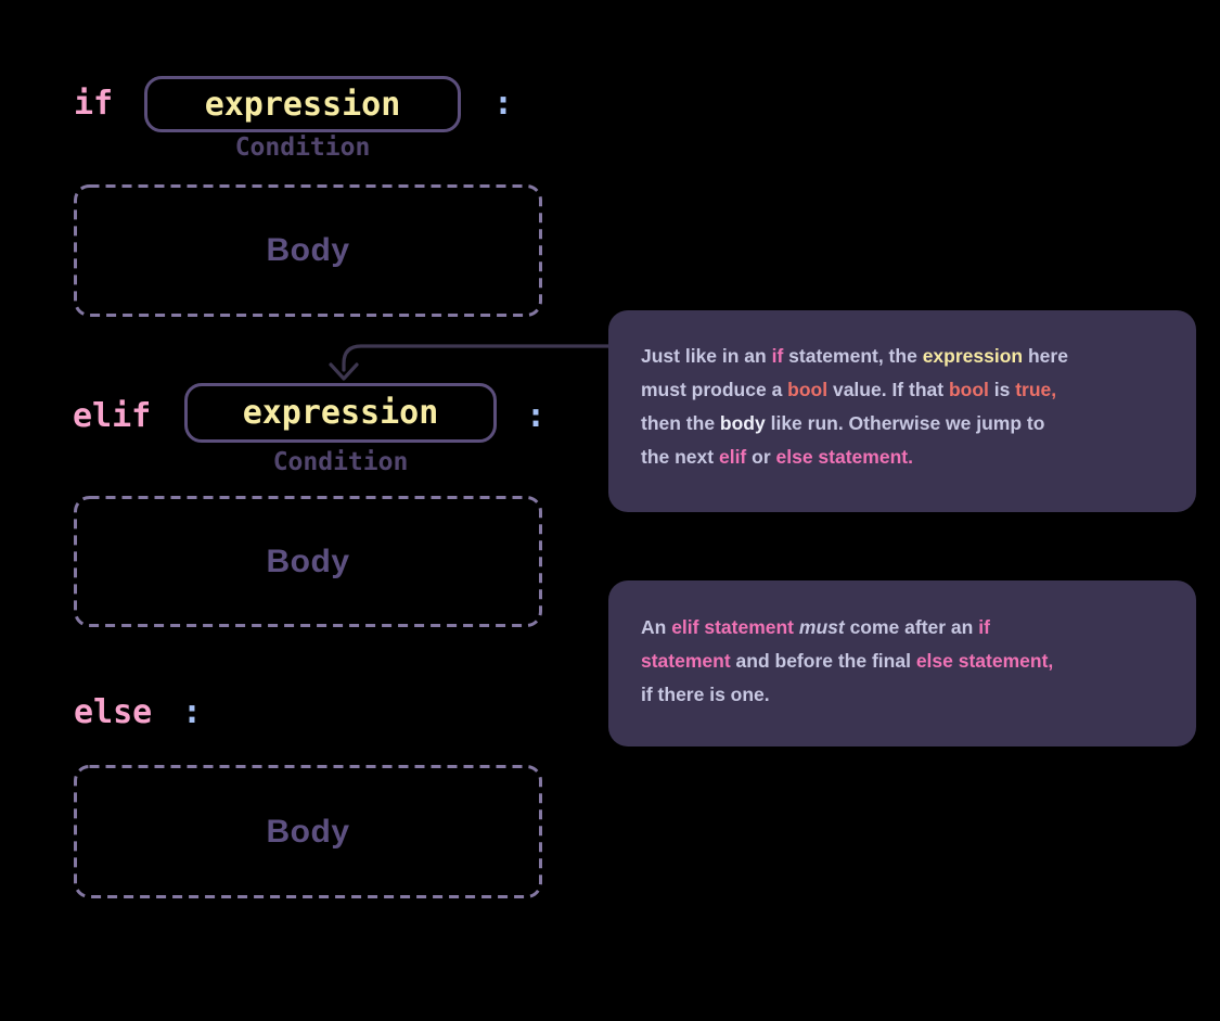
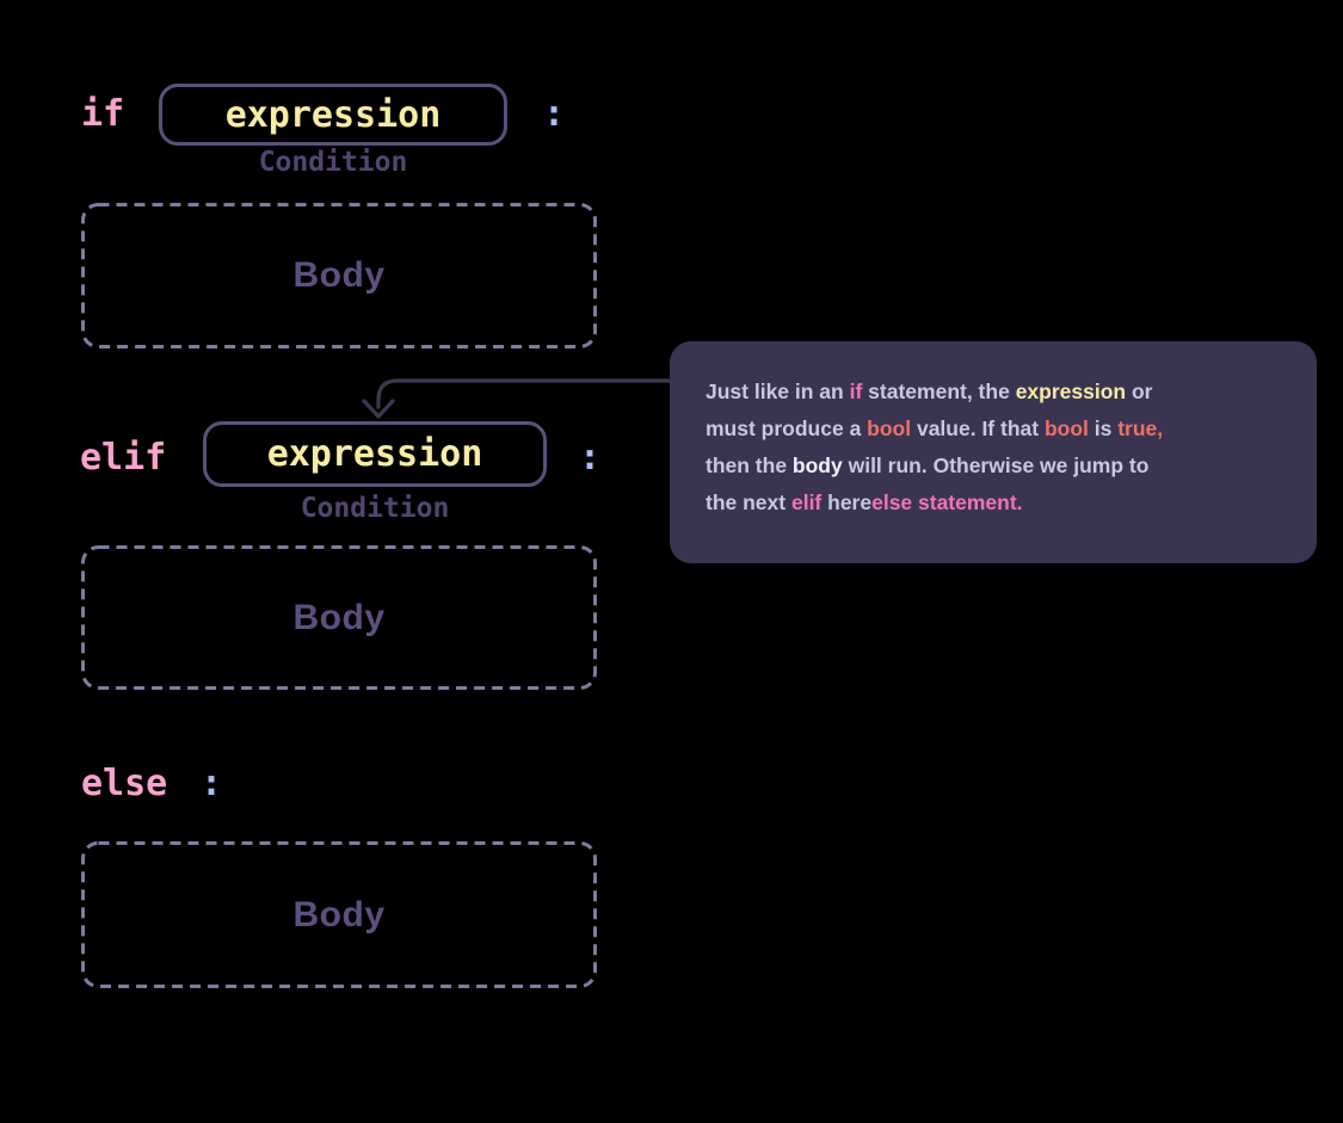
  if
  expression
  :
  Condition
  Body
  elif
  expression
  :
  Condition
  Body
  else
  :
  Body
- Just like in an if statement, the expression here
+ Just like in an if statement, the expression or
  must produce a bool value. If that bool is true,
- then the body like run. Otherwise we jump to
+ then the body will run. Otherwise we jump to
- the next elif or else statement.
+ the next elif hereelse statement.
- An elif statement must come after an if
- statement and before the final else statement,
- if there is one.
